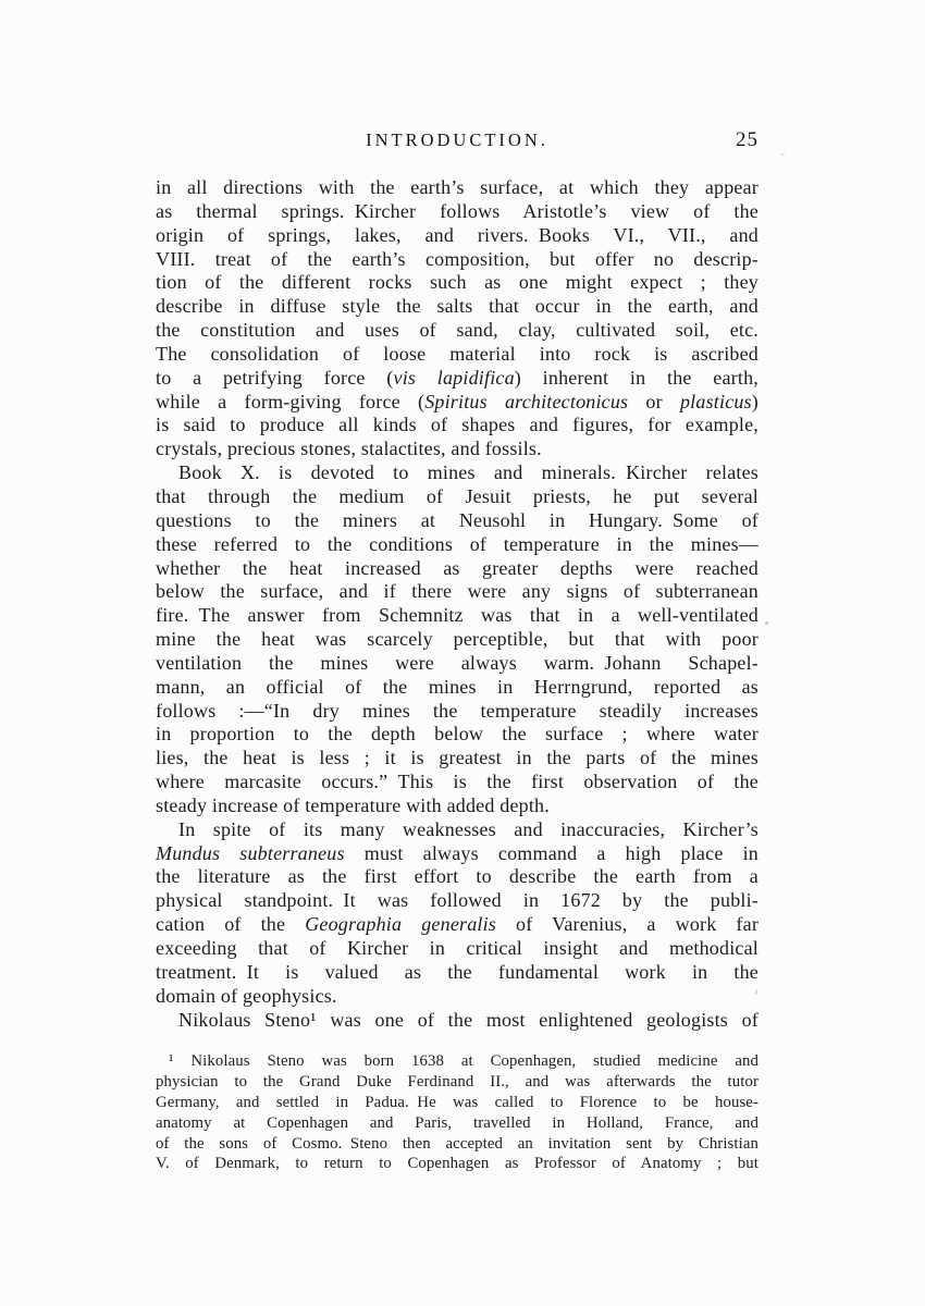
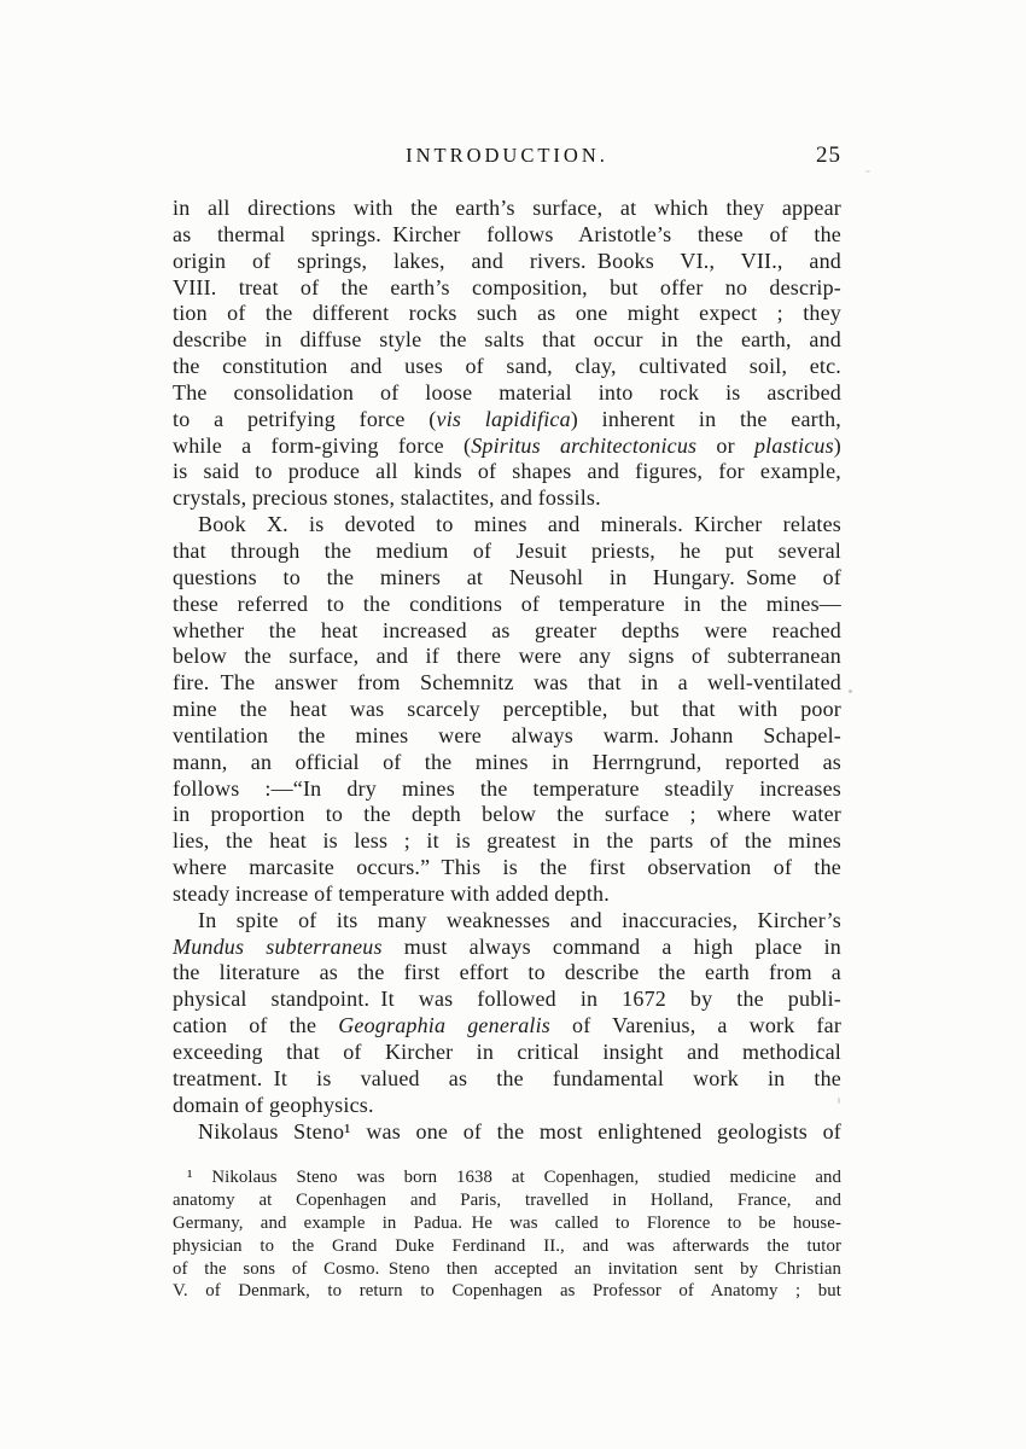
  INTRODUCTION.
  25
  in all directions with the earth’s surface, at which they appear
- as thermal springs. Kircher follows Aristotle’s view of the
+ as thermal springs. Kircher follows Aristotle’s these of the
  origin of springs, lakes, and rivers. Books VI., VII., and
  VIII. treat of the earth’s composition, but offer no descrip-
  tion of the different rocks such as one might expect ; they
  describe in diffuse style the salts that occur in the earth, and
  the constitution and uses of sand, clay, cultivated soil, etc.
  The consolidation of loose material into rock is ascribed
  to a petrifying force (vis lapidifica) inherent in the earth,
  while a form-giving force (Spiritus architectonicus or plasticus)
  is said to produce all kinds of shapes and figures, for example,
  crystals, precious stones, stalactites, and fossils.
  Book X. is devoted to mines and minerals. Kircher relates
  that through the medium of Jesuit priests, he put several
  questions to the miners at Neusohl in Hungary. Some of
  these referred to the conditions of temperature in the mines—
  whether the heat increased as greater depths were reached
  below the surface, and if there were any signs of subterranean
  fire. The answer from Schemnitz was that in a well-ventilated
  mine the heat was scarcely perceptible, but that with poor
  ventilation the mines were always warm. Johann Schapel-
  mann, an official of the mines in Herrngrund, reported as
  follows :—“In dry mines the temperature steadily increases
  in proportion to the depth below the surface ; where water
  lies, the heat is less ; it is greatest in the parts of the mines
  where marcasite occurs.” This is the first observation of the
  steady increase of temperature with added depth.
  In spite of its many weaknesses and inaccuracies, Kircher’s
  Mundus subterraneus must always command a high place in
  the literature as the first effort to describe the earth from a
  physical standpoint. It was followed in 1672 by the publi-
  cation of the Geographia generalis of Varenius, a work far
  exceeding that of Kircher in critical insight and methodical
  treatment. It is valued as the fundamental work in the
  domain of geophysics.
  Nikolaus Steno¹ was one of the most enlightened geologists of
  ¹ Nikolaus Steno was born 1638 at Copenhagen, studied medicine and
- physician to the Grand Duke Ferdinand II., and was afterwards the tutor
+ anatomy at Copenhagen and Paris, travelled in Holland, France, and
- Germany, and settled in Padua. He was called to Florence to be house-
+ Germany, and example in Padua. He was called to Florence to be house-
- anatomy at Copenhagen and Paris, travelled in Holland, France, and
+ physician to the Grand Duke Ferdinand II., and was afterwards the tutor
  of the sons of Cosmo. Steno then accepted an invitation sent by Christian
  V. of Denmark, to return to Copenhagen as Professor of Anatomy ; but
